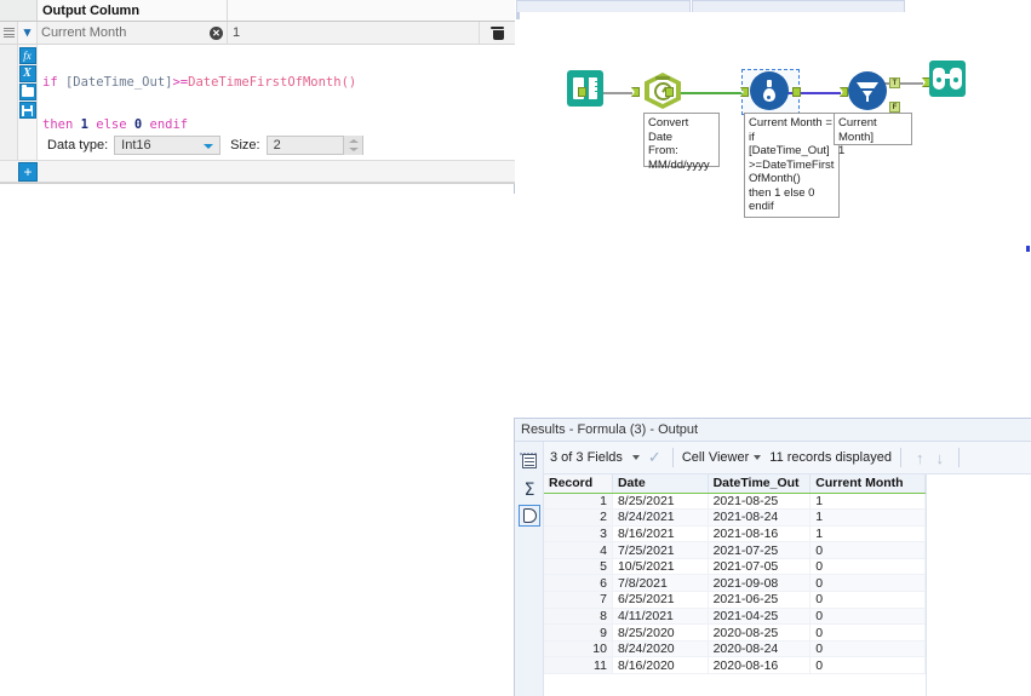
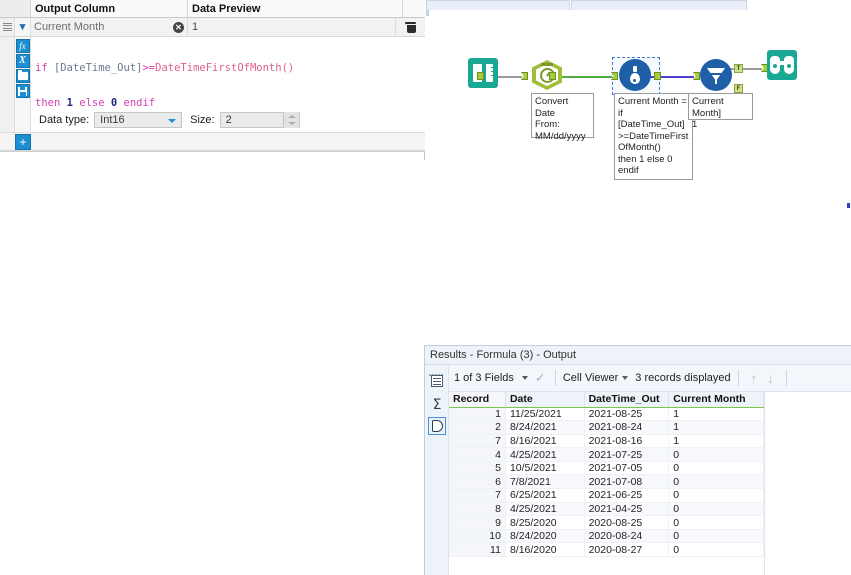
  Output Column
+ Data Preview
  ▾
  Current Month
  ✕
  1
  fx
  X
  if [DateTime_Out]>=DateTimeFirstOfMonth()
  then 1 else 0 endif
  Data type:
  Int16
  Size:
  2
  +
  Convert Date
  From:
  MM/dd/yyyy
  Current Month =
  if [DateTime_Out]
  >=DateTimeFirst
  OfMonth()
  then 1 else 0 endif
  Current Month]
  1
  Results - Formula (3) - Output
  Σ
- 3 of 3 Fields
+ 1 of 3 Fields
  ✓
  Cell Viewer
- 11 records displayed
+ 3 records displayed
  ↑
  ↓
  Record	Date	DateTime_Out	Current Month
- 1	8/25/2021	2021-08-25	1
+ 1	11/25/2021	2021-08-25	1
  2	8/24/2021	2021-08-24	1
- 3	8/16/2021	2021-08-16	1
+ 7	8/16/2021	2021-08-16	1
- 4	7/25/2021	2021-07-25	0
+ 4	4/25/2021	2021-07-25	0
  5	10/5/2021	2021-07-05	0
- 6	7/8/2021	2021-09-08	0
+ 6	7/8/2021	2021-07-08	0
  7	6/25/2021	2021-06-25	0
- 8	4/11/2021	2021-04-25	0
+ 8	4/25/2021	2021-04-25	0
  9	8/25/2020	2020-08-25	0
  10	8/24/2020	2020-08-24	0
- 11	8/16/2020	2020-08-16	0
+ 11	8/16/2020	2020-08-27	0
